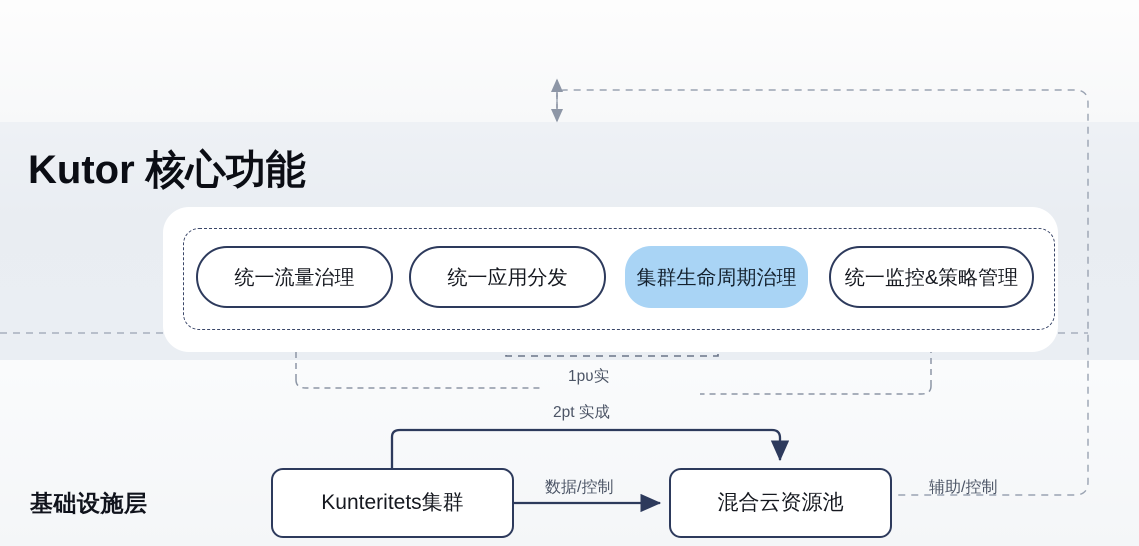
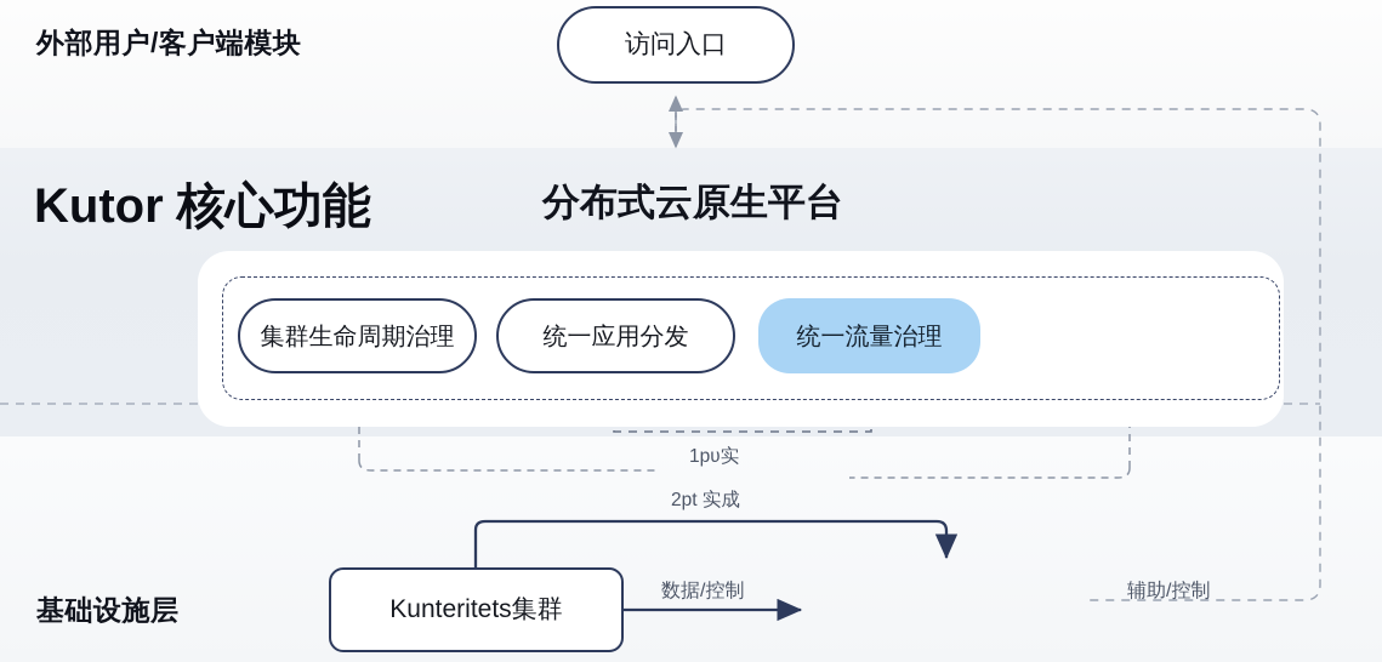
+ 外部用户/客户端模块
  基础设施层
  Kutor 核心功能
+ 分布式云原生平台
+ 访问入口
- 统一流量治理
+ 集群生命周期治理
  统一应用分发
- 集群生命周期治理
+ 统一流量治理
- 统一监控&策略管理
  Kunteritets集群
- 混合云资源池
  1pʋ实
  2pt 实成
  数据/控制
  辅助/控制
